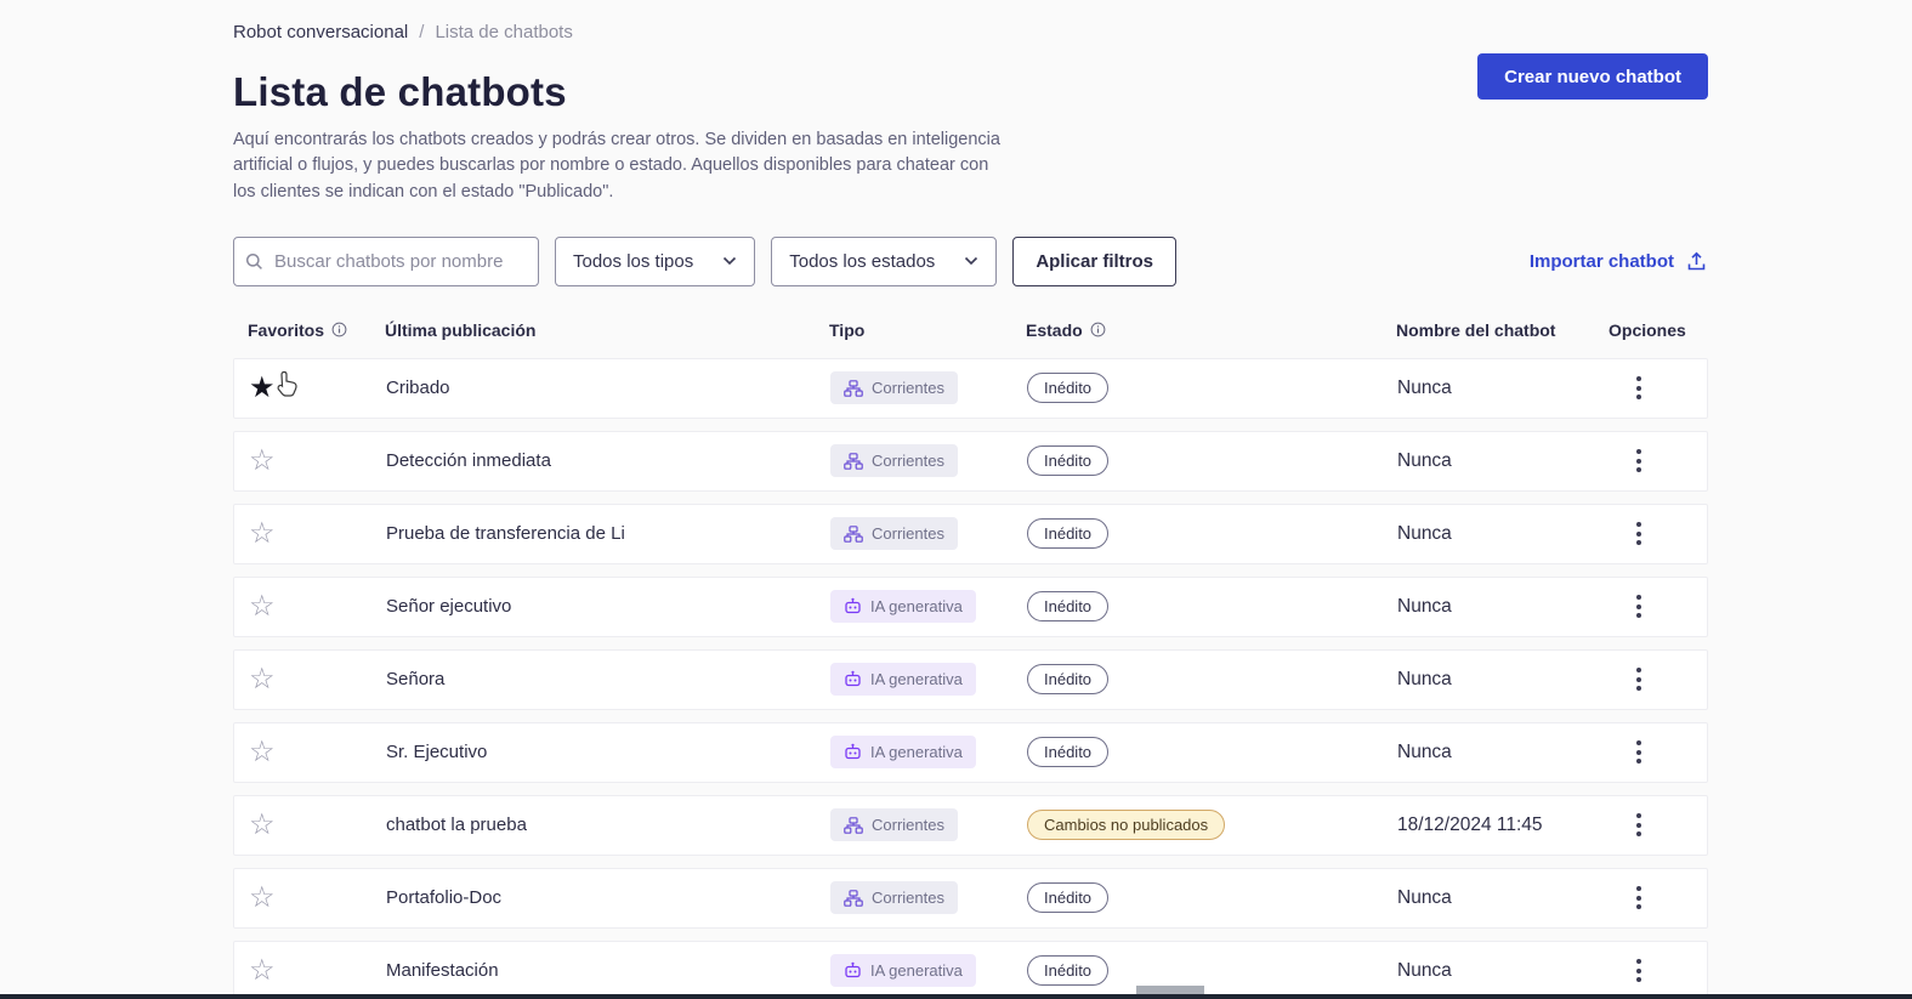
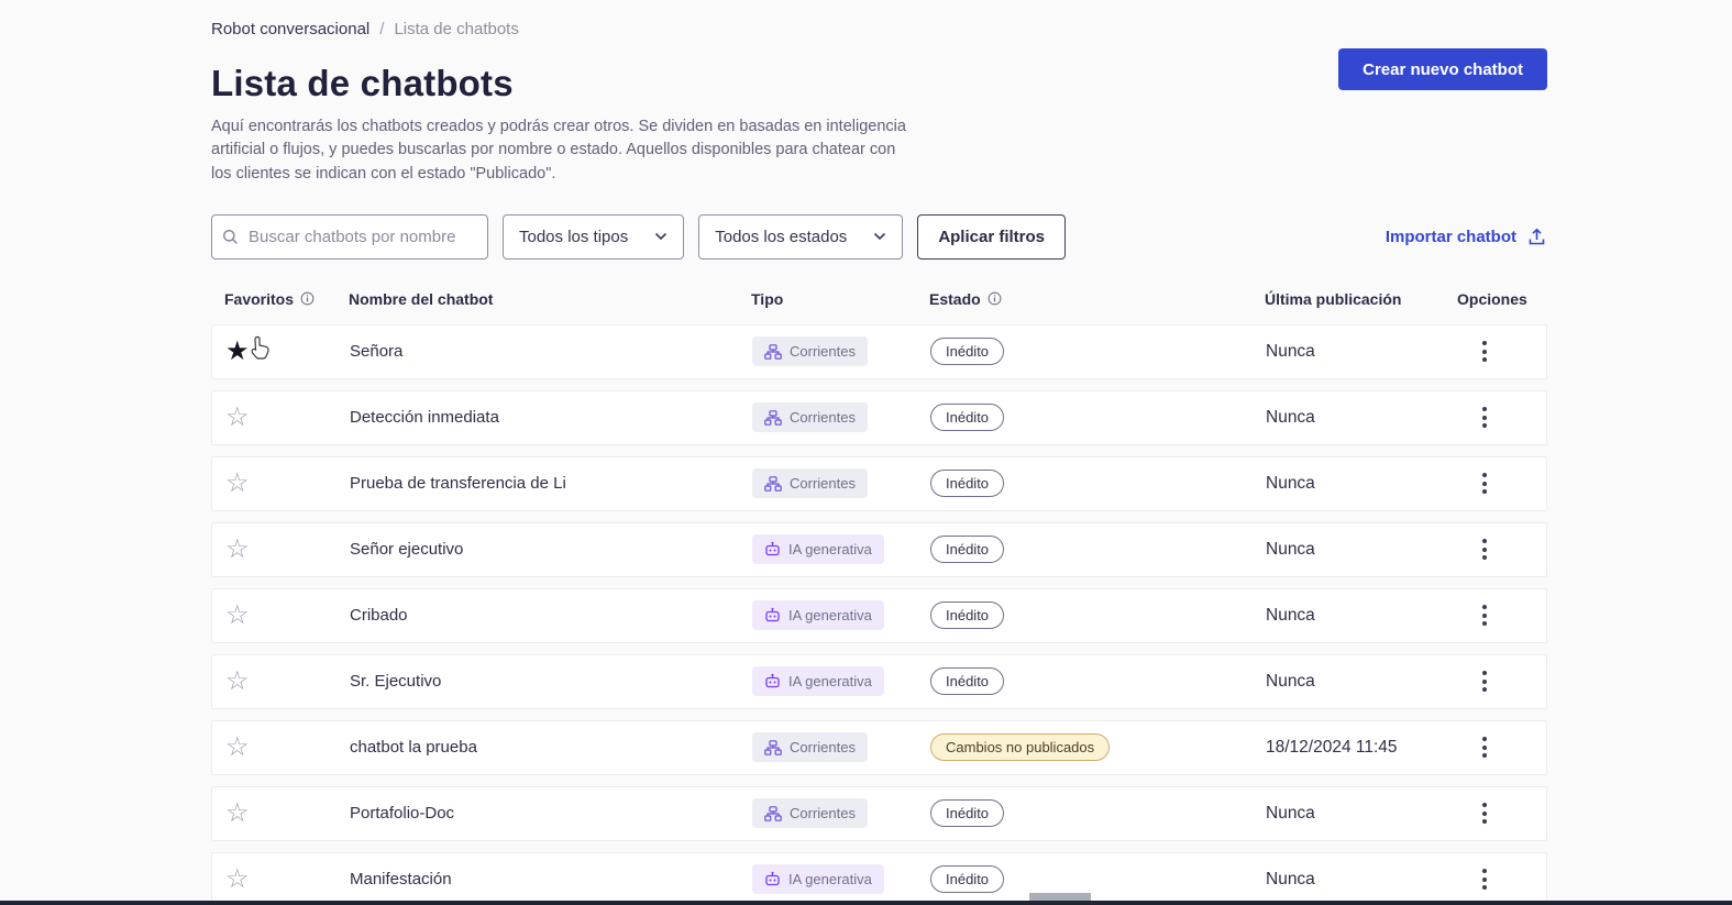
  Robot conversacional
  /
  Lista de chatbots
  Lista de chatbots
  Aquí encontrarás los chatbots creados y podrás crear otros. Se dividen en basadas en inteligencia artificial o flujos, y puedes buscarlas por nombre o estado. Aquellos disponibles para chatear con los clientes se indican con el estado "Publicado".
  Crear nuevo chatbot
  Buscar chatbots por nombre
  Todos los tipos
  Todos los estados
  Aplicar filtros
  Importar chatbot
  Favoritos
- Última publicación
+ Nombre del chatbot
  Tipo
  Estado
- Nombre del chatbot
+ Última publicación
  Opciones
  ★
- Cribado
+ Señora
  Corrientes
  Inédito
  Nunca
  ☆
  Detección inmediata
  Corrientes
  Inédito
  Nunca
  ☆
  Prueba de transferencia de Li
  Corrientes
  Inédito
  Nunca
  ☆
  Señor ejecutivo
  IA generativa
  Inédito
  Nunca
  ☆
- Señora
+ Cribado
  IA generativa
  Inédito
  Nunca
  ☆
  Sr. Ejecutivo
  IA generativa
  Inédito
  Nunca
  ☆
  chatbot la prueba
  Corrientes
  Cambios no publicados
  18/12/2024 11:45
  ☆
  Portafolio-Doc
  Corrientes
  Inédito
  Nunca
  ☆
  Manifestación
  IA generativa
  Inédito
  Nunca
